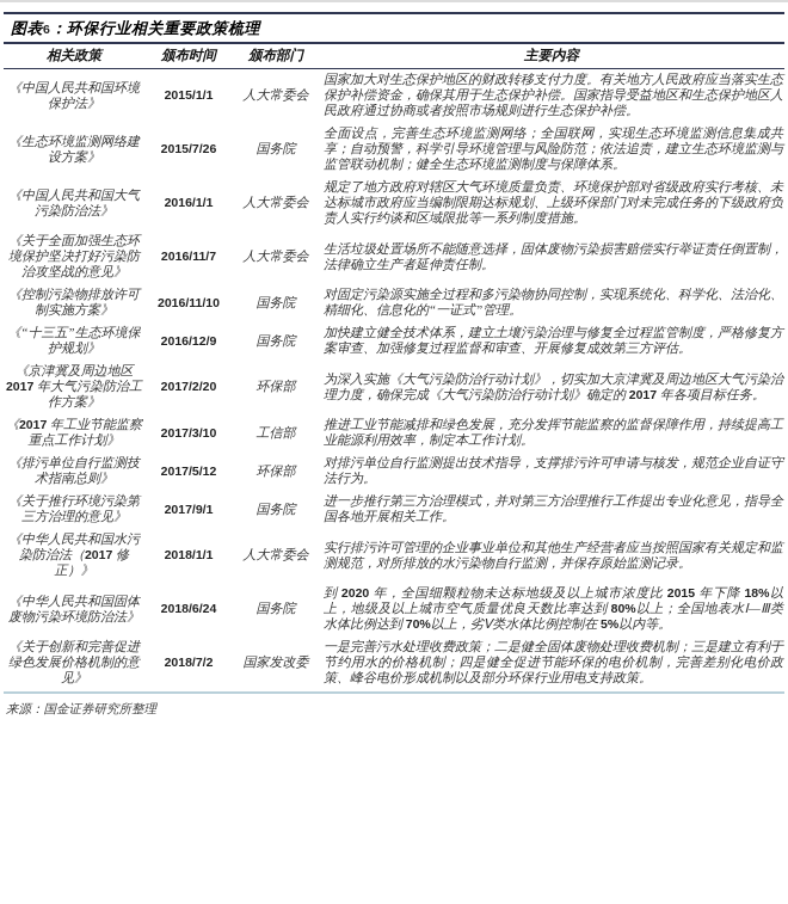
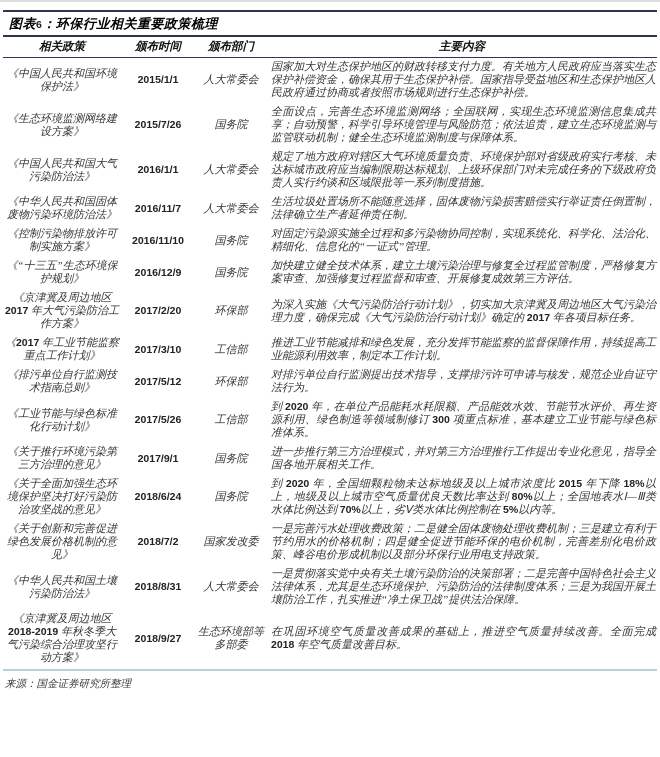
  图表6：环保行业相关重要政策梳理
  相关政策	颁布时间	颁布部门	主要内容
  《中国人民共和国环境保护法》	2015/1/1	人大常委会	国家加大对生态保护地区的财政转移支付力度。有关地方人民政府应当落实生态保护补偿资金，确保其用于生态保护补偿。国家指导受益地区和生态保护地区人民政府通过协商或者按照市场规则进行生态保护补偿。
  《生态环境监测网络建设方案》	2015/7/26	国务院	全面设点，完善生态环境监测网络；全国联网，实现生态环境监测信息集成共享；自动预警，科学引导环境管理与风险防范；依法追责，建立生态环境监测与监管联动机制；健全生态环境监测制度与保障体系。
  《中国人民共和国大气污染防治法》	2016/1/1	人大常委会	规定了地方政府对辖区大气环境质量负责、环境保护部对省级政府实行考核、未达标城市政府应当编制限期达标规划、上级环保部门对未完成任务的下级政府负责人实行约谈和区域限批等一系列制度措施。
- 《关于全面加强生态环境保护坚决打好污染防治攻坚战的意见》	2016/11/7	人大常委会	生活垃圾处置场所不能随意选择，固体废物污染损害赔偿实行举证责任倒置制，法律确立生产者延伸责任制。
+ 《中华人民共和国固体废物污染环境防治法》	2016/11/7	人大常委会	生活垃圾处置场所不能随意选择，固体废物污染损害赔偿实行举证责任倒置制，法律确立生产者延伸责任制。
  《控制污染物排放许可制实施方案》	2016/11/10	国务院	对固定污染源实施全过程和多污染物协同控制，实现系统化、科学化、法治化、精细化、信息化的“一证式”管理。
  《“十三五”生态环境保护规划》	2016/12/9	国务院	加快建立健全技术体系，建立土壤污染治理与修复全过程监管制度，严格修复方案审查、加强修复过程监督和审查、开展修复成效第三方评估。
  《京津冀及周边地区 2017 年大气污染防治工作方案》	2017/2/20	环保部	为深入实施《大气污染防治行动计划》，切实加大京津冀及周边地区大气污染治理力度，确保完成《大气污染防治行动计划》确定的 2017 年各项目标任务。
  《2017 年工业节能监察重点工作计划》	2017/3/10	工信部	推进工业节能减排和绿色发展，充分发挥节能监察的监督保障作用，持续提高工业能源利用效率，制定本工作计划。
  《排污单位自行监测技术指南总则》	2017/5/12	环保部	对排污单位自行监测提出技术指导，支撑排污许可申请与核发，规范企业自证守法行为。
+ 《工业节能与绿色标准化行动计划》	2017/5/26	工信部	到 2020 年，在单位产品能耗水耗限额、产品能效水效、节能节水评价、再生资源利用、绿色制造等领域制修订 300 项重点标准，基本建立工业节能与绿色标准体系。
  《关于推行环境污染第三方治理的意见》	2017/9/1	国务院	进一步推行第三方治理模式，并对第三方治理推行工作提出专业化意见，指导全国各地开展相关工作。
- 《中华人民共和国水污染防治法（2017 修正）》	2018/1/1	人大常委会	实行排污许可管理的企业事业单位和其他生产经营者应当按照国家有关规定和监测规范，对所排放的水污染物自行监测，并保存原始监测记录。
- 《中华人民共和国固体废物污染环境防治法》	2018/6/24	国务院	到 2020 年，全国细颗粒物未达标地级及以上城市浓度比 2015 年下降 18%以上，地级及以上城市空气质量优良天数比率达到 80%以上；全国地表水Ⅰ—Ⅲ类水体比例达到 70%以上，劣Ⅴ类水体比例控制在 5%以内等。
+ 《关于全面加强生态环境保护坚决打好污染防治攻坚战的意见》	2018/6/24	国务院	到 2020 年，全国细颗粒物未达标地级及以上城市浓度比 2015 年下降 18%以上，地级及以上城市空气质量优良天数比率达到 80%以上；全国地表水Ⅰ—Ⅲ类水体比例达到 70%以上，劣Ⅴ类水体比例控制在 5%以内等。
  《关于创新和完善促进绿色发展价格机制的意见》	2018/7/2	国家发改委	一是完善污水处理收费政策；二是健全固体废物处理收费机制；三是建立有利于节约用水的价格机制；四是健全促进节能环保的电价机制，完善差别化电价政策、峰谷电价形成机制以及部分环保行业用电支持政策。
+ 《中华人民共和国土壤污染防治法》	2018/8/31	人大常委会	一是贯彻落实党中央有关土壤污染防治的决策部署；二是完善中国特色社会主义法律体系，尤其是生态环境保护、污染防治的法律制度体系；三是为我国开展土壤防治工作，扎实推进“净土保卫战”提供法治保障。
+ 《京津冀及周边地区 2018-2019 年秋冬季大气污染综合治理攻坚行动方案》	2018/9/27	生态环境部等多部委	在巩固环境空气质量改善成果的基础上，推进空气质量持续改善。全面完成 2018 年空气质量改善目标。
  来源：国金证券研究所整理
